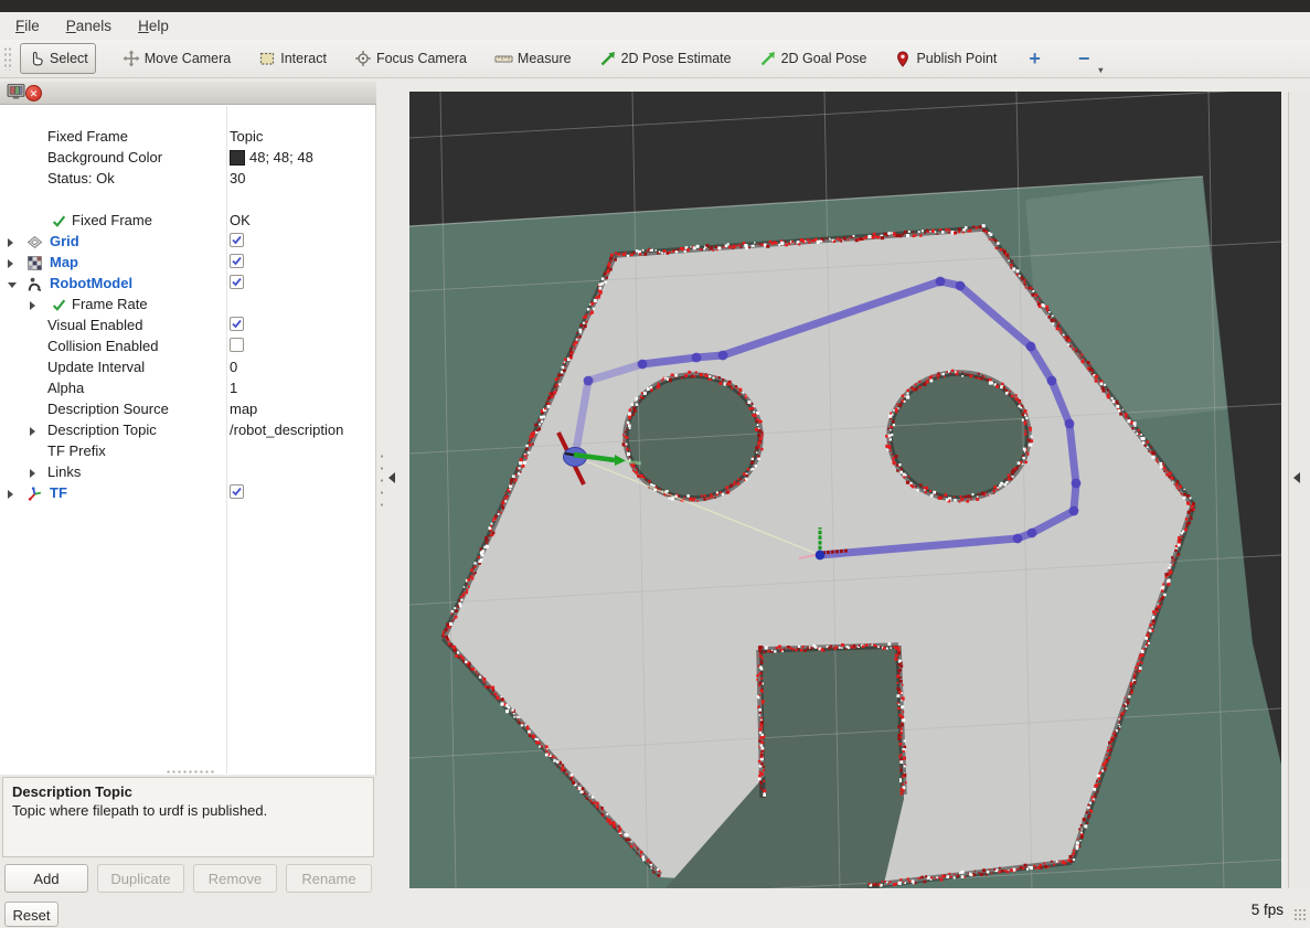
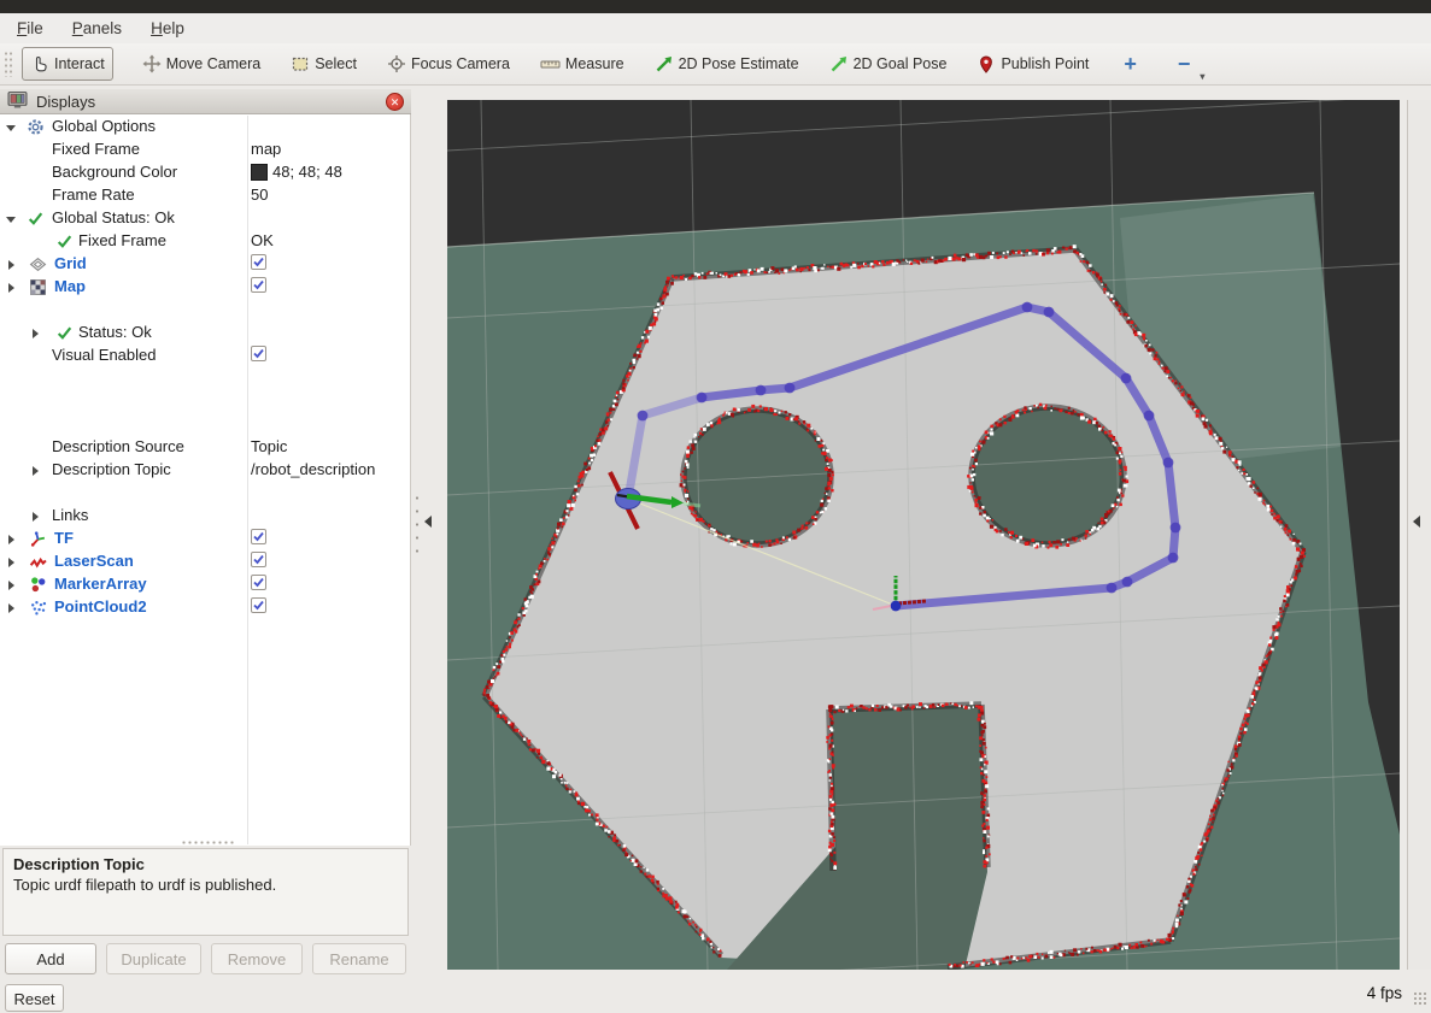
  File
  Panels
  Help
- Select
+ Interact
  Move Camera
- Interact
+ Select
  Focus Camera
  Measure
  2D Pose Estimate
  2D Goal Pose
  Publish Point
  +
  −
  ▾
+ Displays
  ✕
+ Global Options
  Fixed Frame
- Topic
+ map
  Background Color
  48; 48; 48
- Status: Ok
+ Frame Rate
- 30
+ 50
+ Global Status: Ok
  Fixed Frame
  OK
  Grid
  Map
- RobotModel
- Frame Rate
+ Status: Ok
  Visual Enabled
- Collision Enabled
- Update Interval
- 0
- Alpha
- 1
  Description Source
- map
+ Topic
  Description Topic
  /robot_description
- TF Prefix
  Links
  TF
+ LaserScan
+ MarkerArray
+ PointCloud2
  Description Topic
- Topic where filepath to urdf is published.
+ Topic urdf filepath to urdf is published.
  Add
  Duplicate
  Remove
  Rename
  Reset
- 5 fps
+ 4 fps
